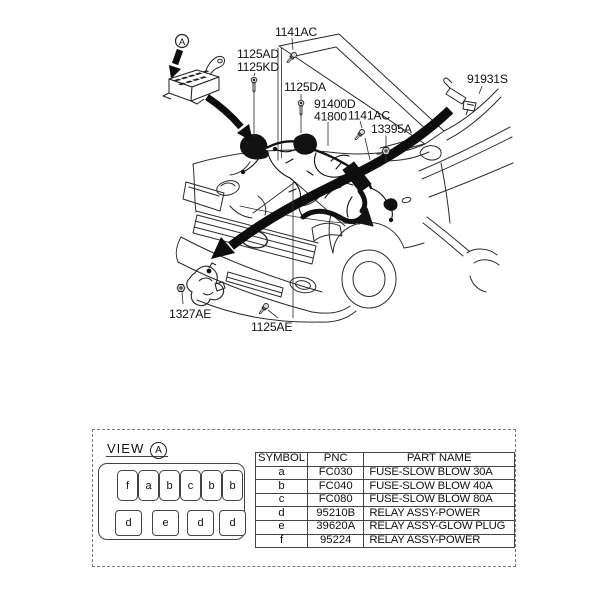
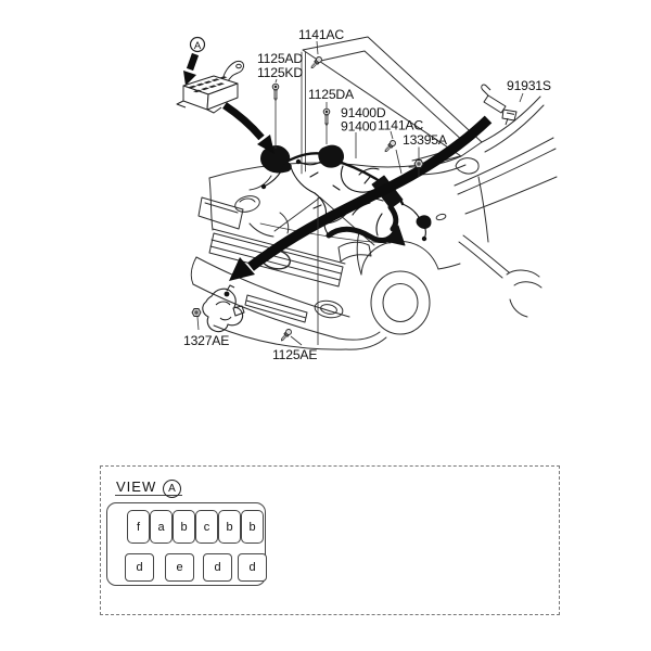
  A
  1141AC
  1125AD
  1125KD
  1125DA
  91400D
- 41800
+ 91400
  1141AC
  13395A
  91931S
  1327AE
  1125AE
  VIEW
  A
  f
  a
  b
  c
  b
  b
  d
  e
  d
  d
- SYMBOL	PNC	PART NAME
- a	FC030	FUSE-SLOW BLOW 30A
- b	FC040	FUSE-SLOW BLOW 40A
- c	FC080	FUSE-SLOW BLOW 80A
- d	95210B	RELAY ASSY-POWER
- e	39620A	RELAY ASSY-GLOW PLUG
- f	95224	RELAY ASSY-POWER
